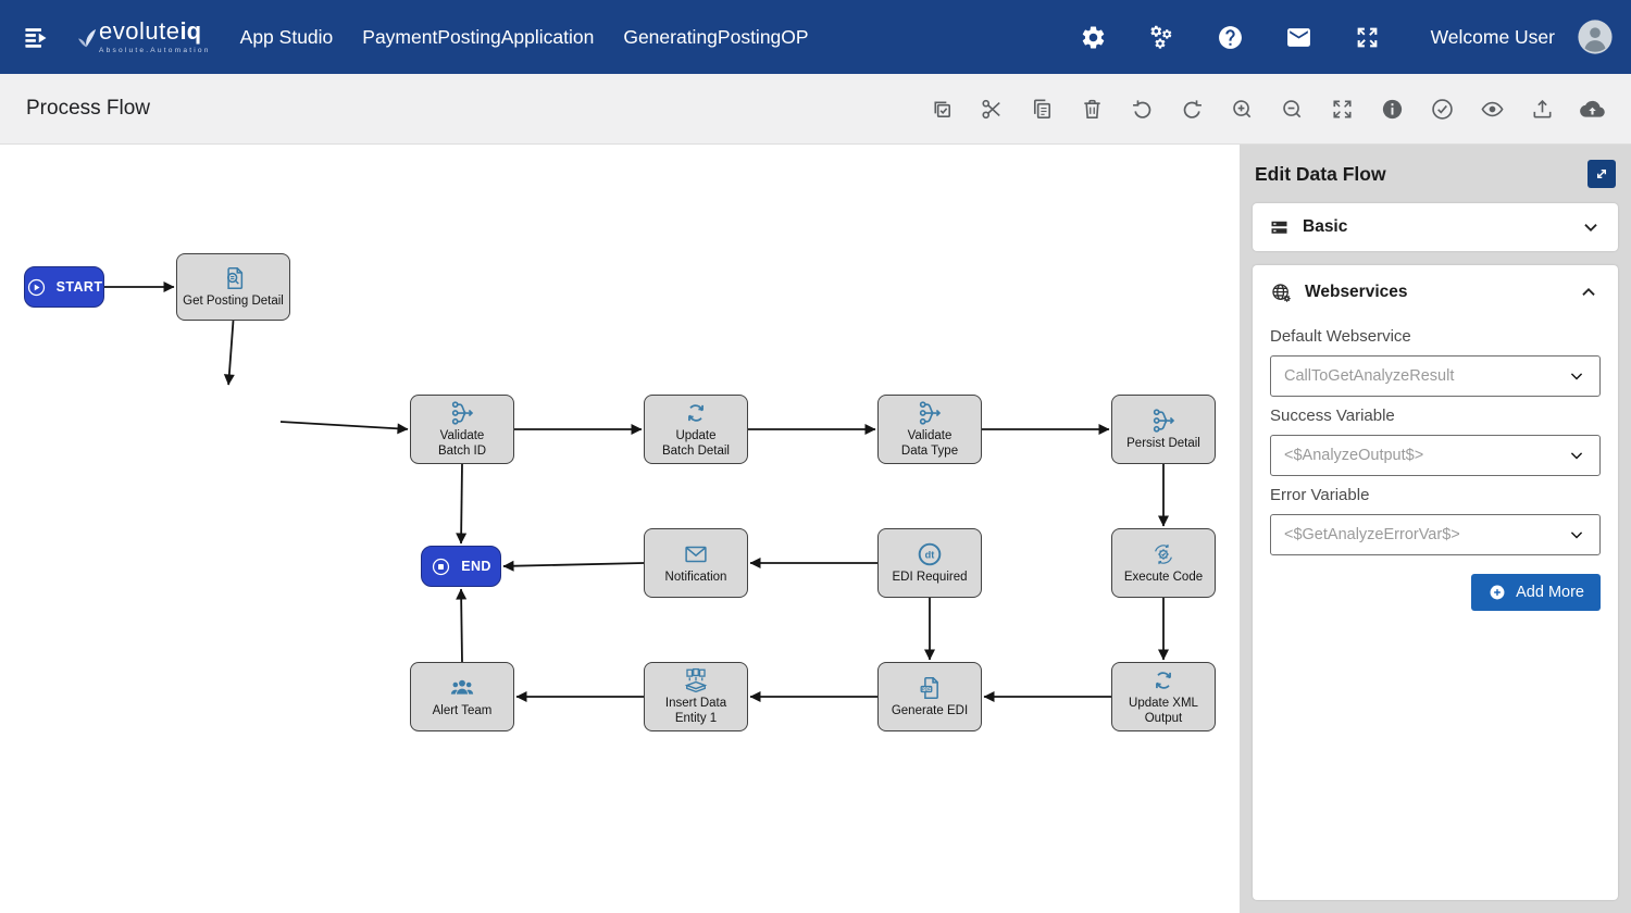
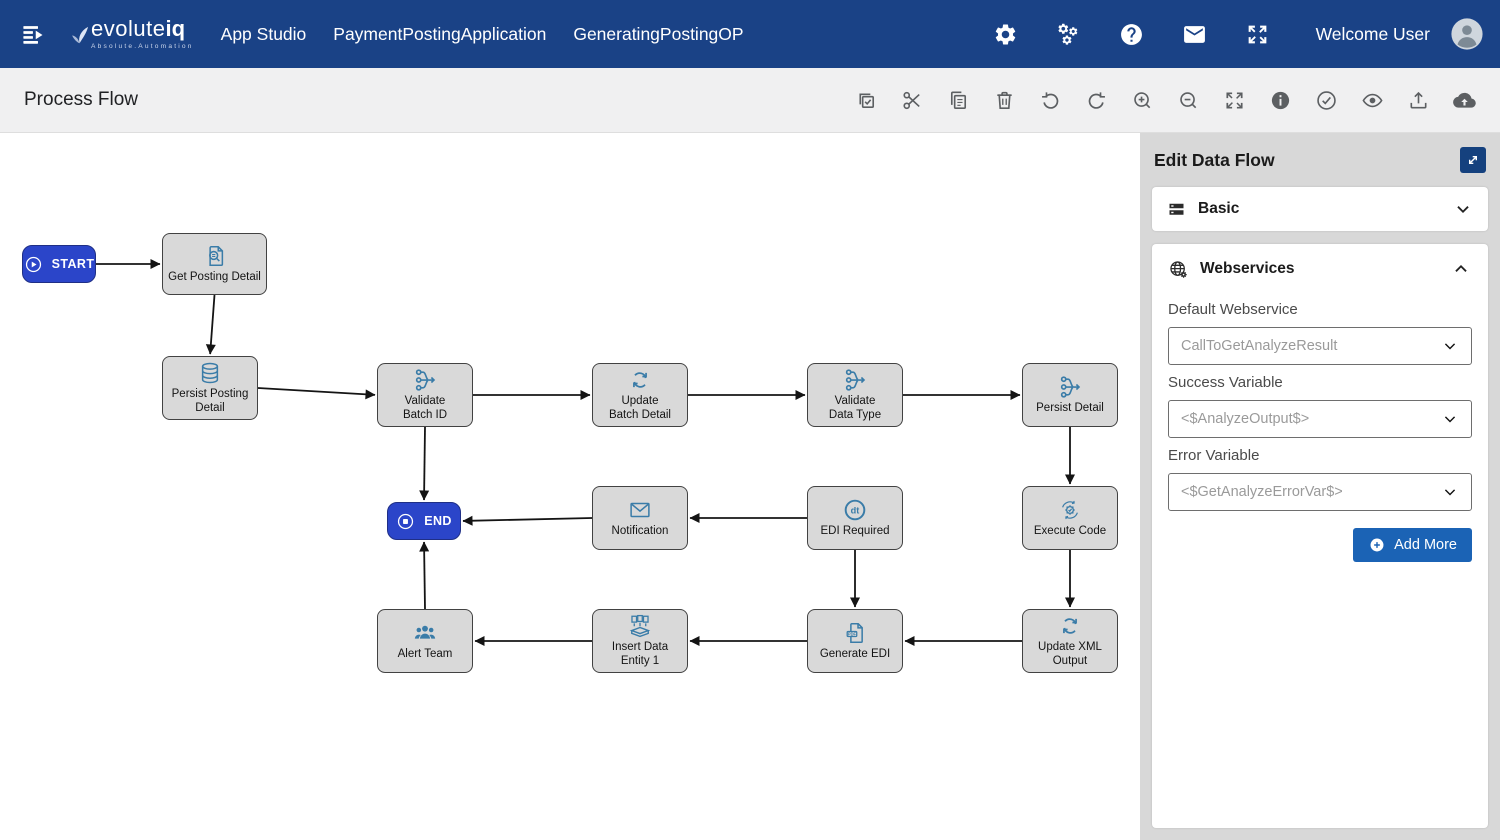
  START
  Get Posting Detail
+ Persist Posting
+ Detail
  Validate
  Batch ID
  Update
  Batch Detail
  Validate
  Data Type
  Persist Detail
  END
  Notification
  dt
  EDI Required
  Execute Code
  Alert Team
  Insert Data
  Entity 1
  Generate EDI
  Update XML
  Output
  evoluteiq
  App Studio
  PaymentPostingApplication
  GeneratingPostingOP
  Welcome User
  Process Flow
  Edit Data Flow
  Basic
  Webservices
  Default Webservice
  CallToGetAnalyzeResult
  Success Variable
  <$AnalyzeOutput$>
  Error Variable
  <$GetAnalyzeErrorVar$>
  Add More
